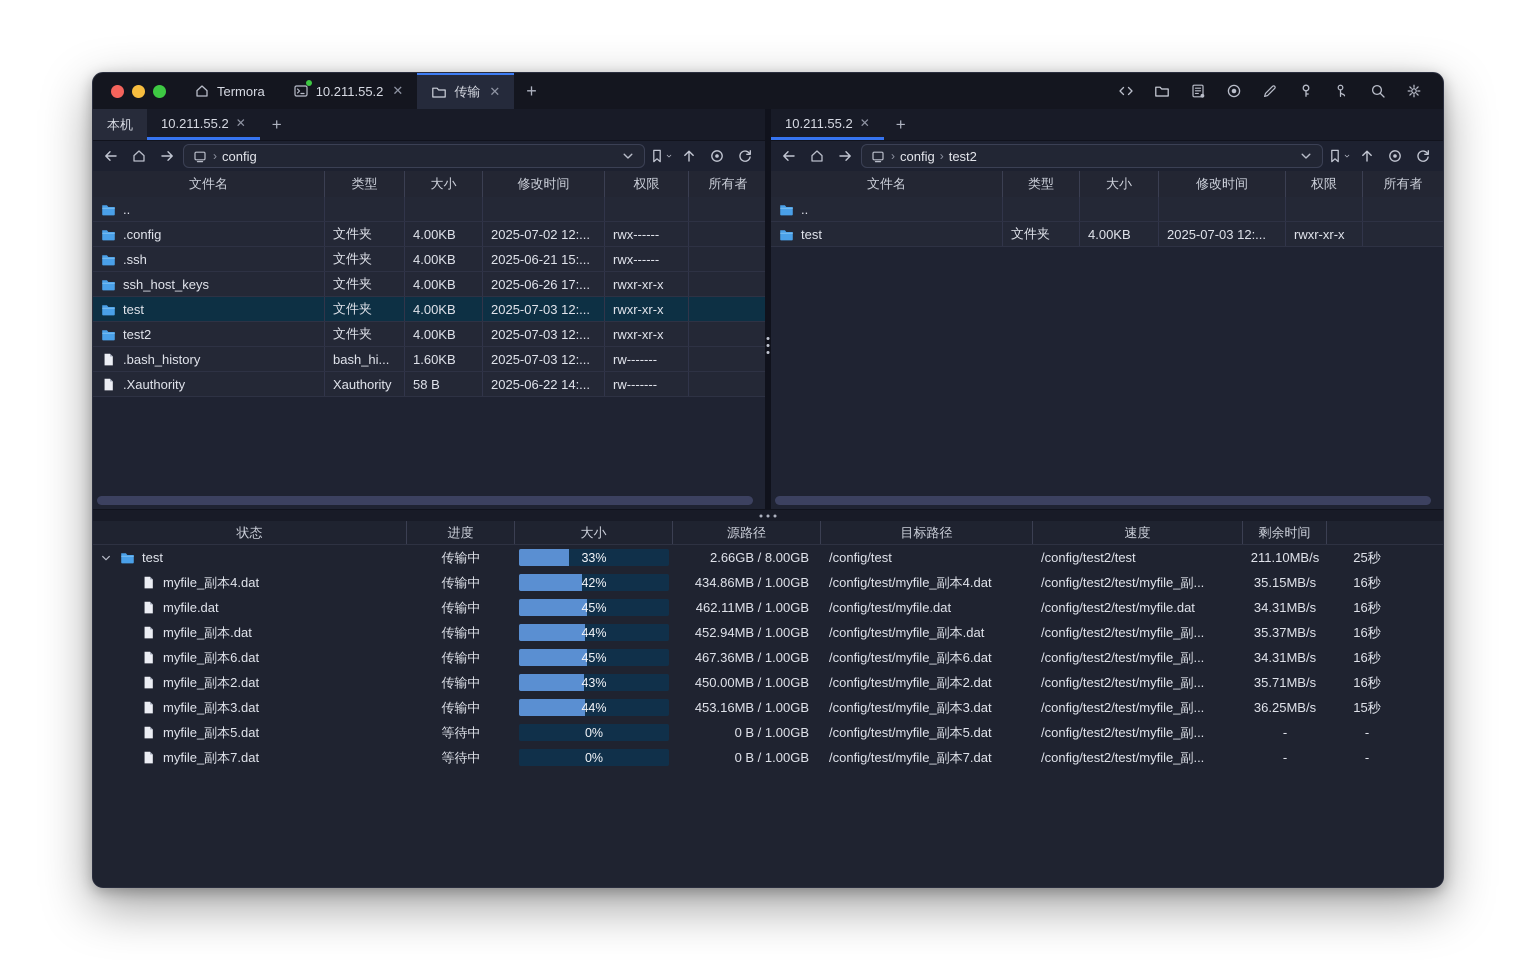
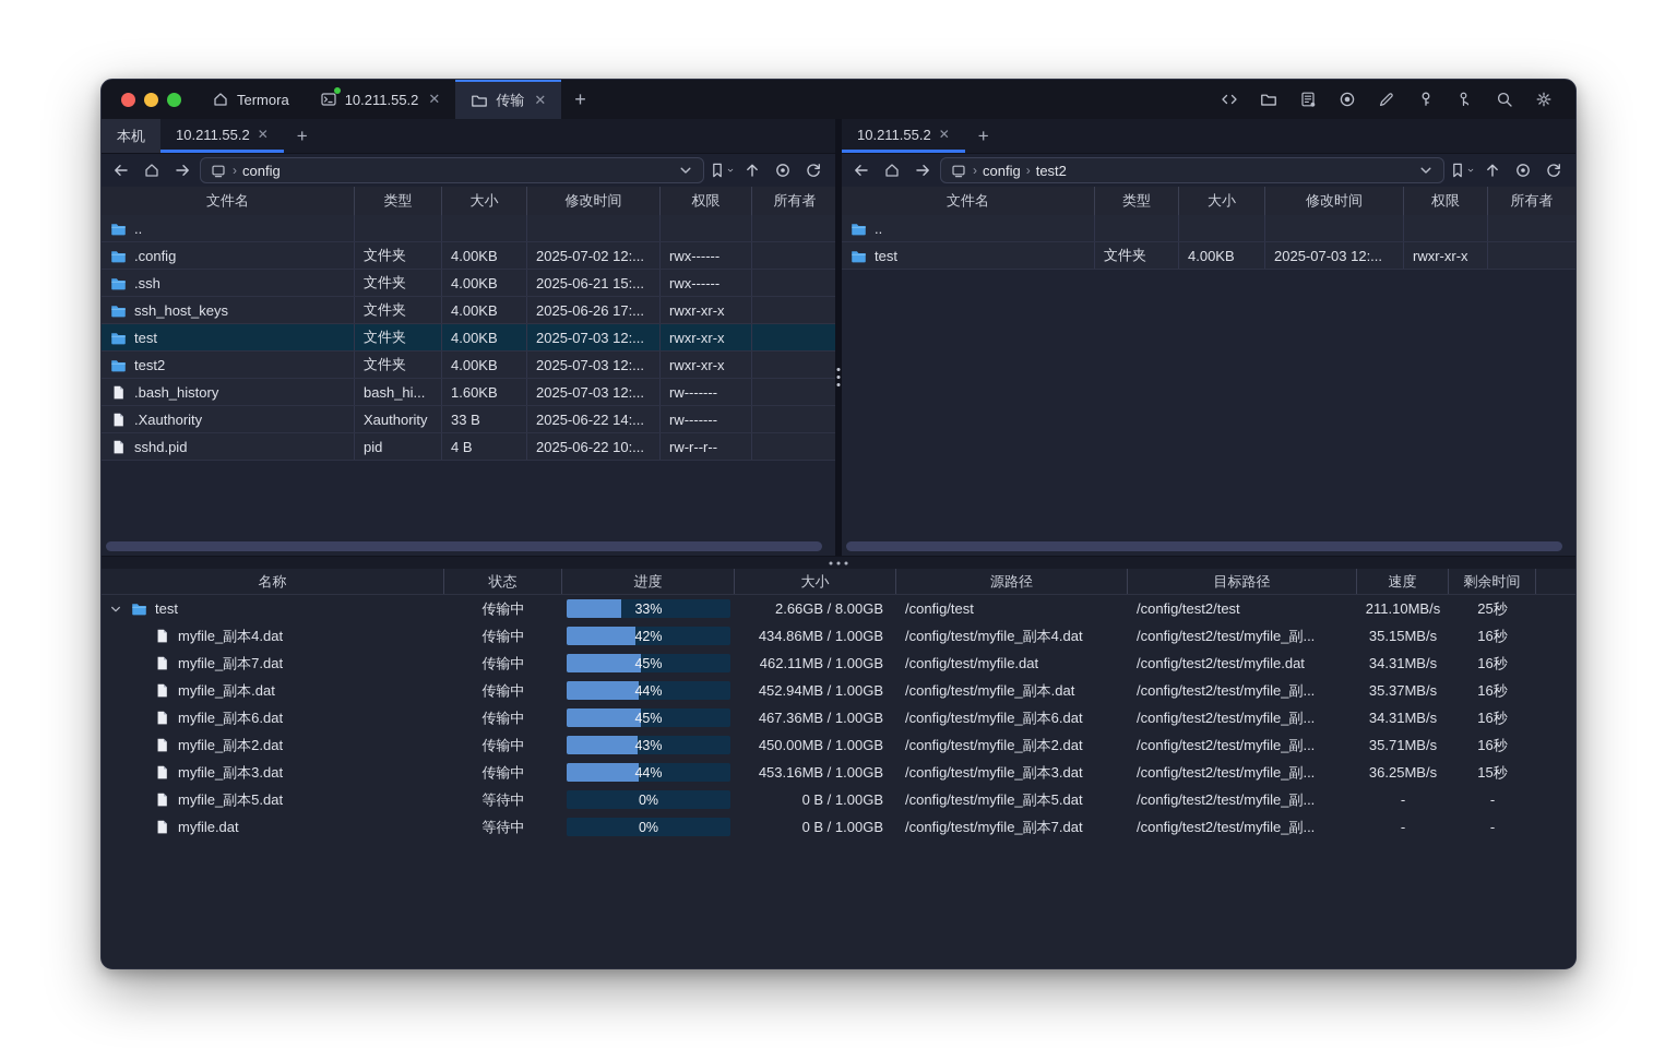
  Termora
  10.211.55.2
  ✕
  传输
  ✕
  +
  本机
  10.211.55.2
  ✕
  +
  ›
  config
  文件名
  类型
  大小
  修改时间
  权限
  所有者
  ..
  .config
  文件夹
  4.00KB
  2025-07-02 12:...
  rwx------
  .ssh
  文件夹
  4.00KB
  2025-06-21 15:...
  rwx------
  ssh_host_keys
  文件夹
  4.00KB
  2025-06-26 17:...
  rwxr-xr-x
  test
  文件夹
  4.00KB
  2025-07-03 12:...
  rwxr-xr-x
  test2
  文件夹
  4.00KB
  2025-07-03 12:...
  rwxr-xr-x
  .bash_history
  bash_hi...
  1.60KB
  2025-07-03 12:...
  rw-------
  .Xauthority
  Xauthority
- 58 B
+ 33 B
  2025-06-22 14:...
  rw-------
+ sshd.pid
+ pid
+ 4 B
+ 2025-06-22 10:...
+ rw-r--r--
  10.211.55.2
  ✕
  +
  ›
  config
  ›
  test2
  文件名
  类型
  大小
  修改时间
  权限
  所有者
  ..
  test
  文件夹
  4.00KB
  2025-07-03 12:...
  rwxr-xr-x
+ 名称
  状态
  进度
  大小
  源路径
  目标路径
  速度
  剩余时间
  test
  传输中
  33%
  2.66GB / 8.00GB
  /config/test
  /config/test2/test
  211.10MB/s
  25秒
  myfile_副本4.dat
  传输中
  42%
  434.86MB / 1.00GB
  /config/test/myfile_副本4.dat
  /config/test2/test/myfile_副...
  35.15MB/s
  16秒
- myfile.dat
+ myfile_副本7.dat
  传输中
  45%
  462.11MB / 1.00GB
  /config/test/myfile.dat
  /config/test2/test/myfile.dat
  34.31MB/s
  16秒
  myfile_副本.dat
  传输中
  44%
  452.94MB / 1.00GB
  /config/test/myfile_副本.dat
  /config/test2/test/myfile_副...
  35.37MB/s
  16秒
  myfile_副本6.dat
  传输中
  45%
  467.36MB / 1.00GB
  /config/test/myfile_副本6.dat
  /config/test2/test/myfile_副...
  34.31MB/s
  16秒
  myfile_副本2.dat
  传输中
  43%
  450.00MB / 1.00GB
  /config/test/myfile_副本2.dat
  /config/test2/test/myfile_副...
  35.71MB/s
  16秒
  myfile_副本3.dat
  传输中
  44%
  453.16MB / 1.00GB
  /config/test/myfile_副本3.dat
  /config/test2/test/myfile_副...
  36.25MB/s
  15秒
  myfile_副本5.dat
  等待中
  0%
  0 B / 1.00GB
  /config/test/myfile_副本5.dat
  /config/test2/test/myfile_副...
  -
  -
- myfile_副本7.dat
+ myfile.dat
  等待中
  0%
  0 B / 1.00GB
  /config/test/myfile_副本7.dat
  /config/test2/test/myfile_副...
  -
  -
